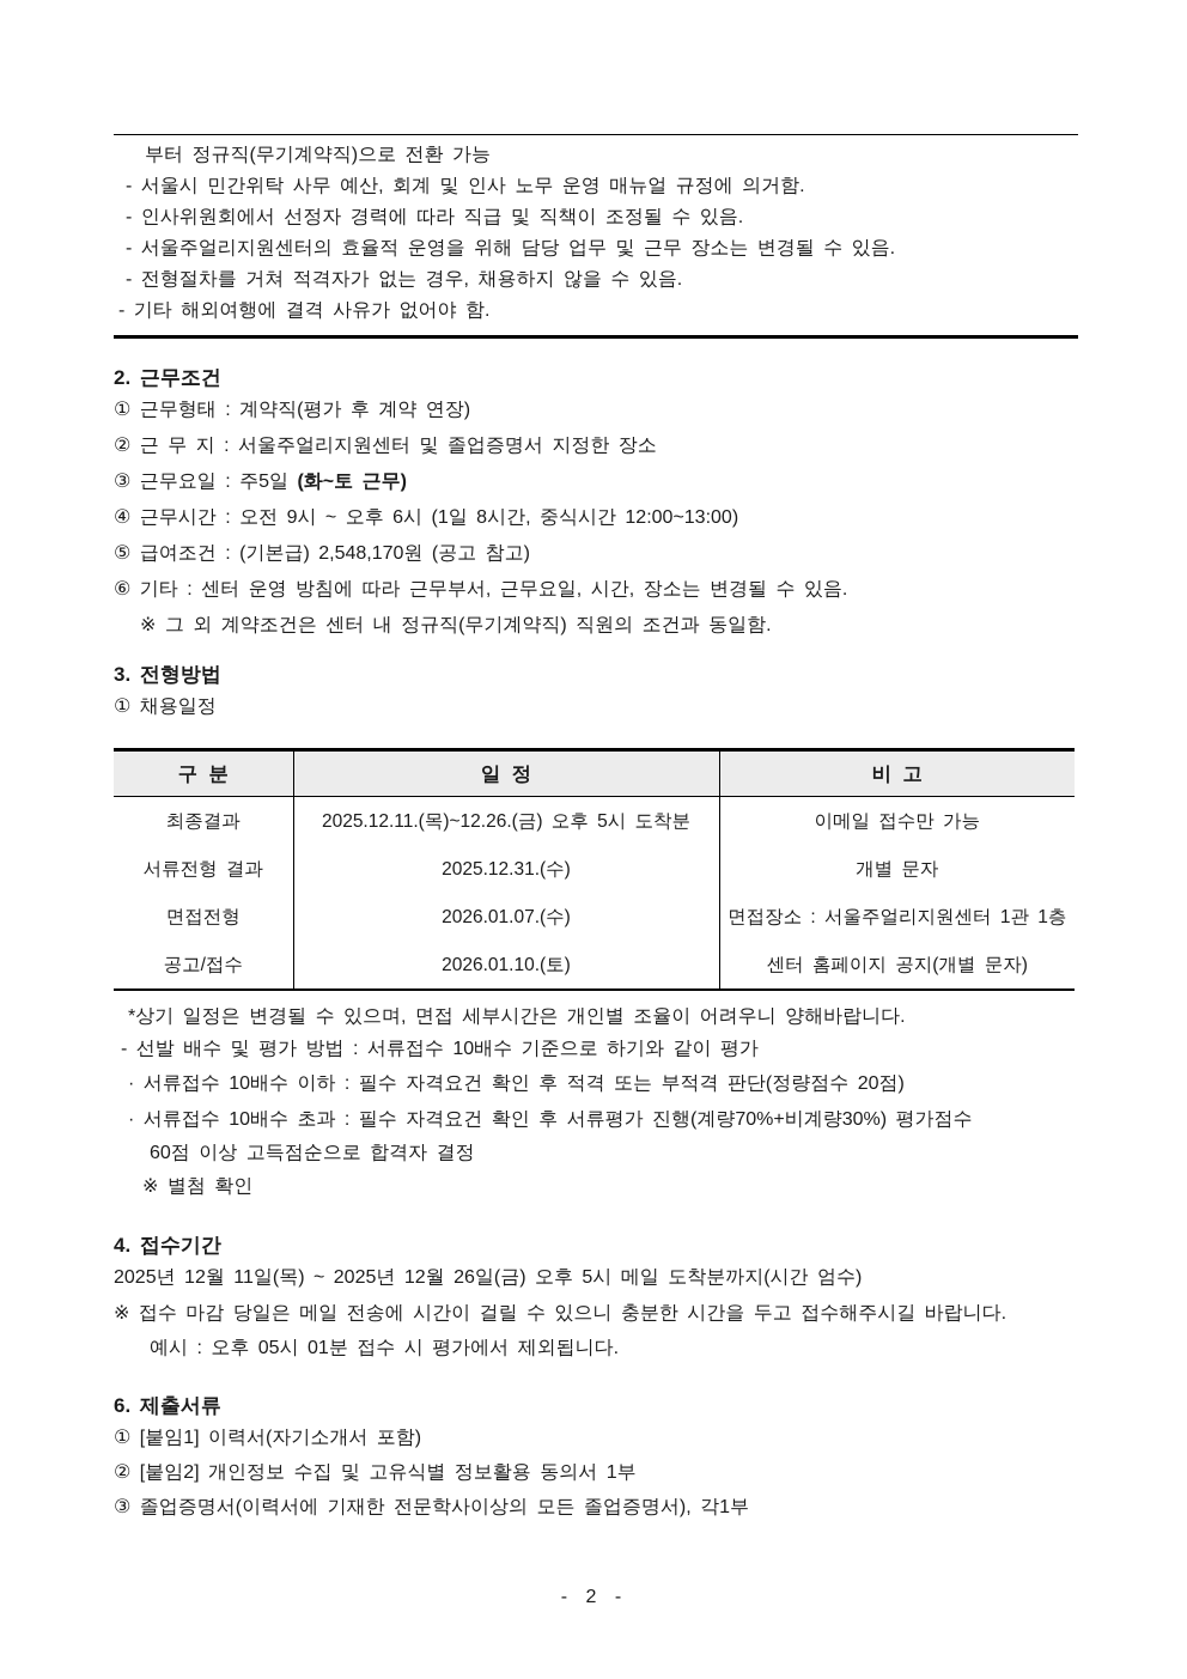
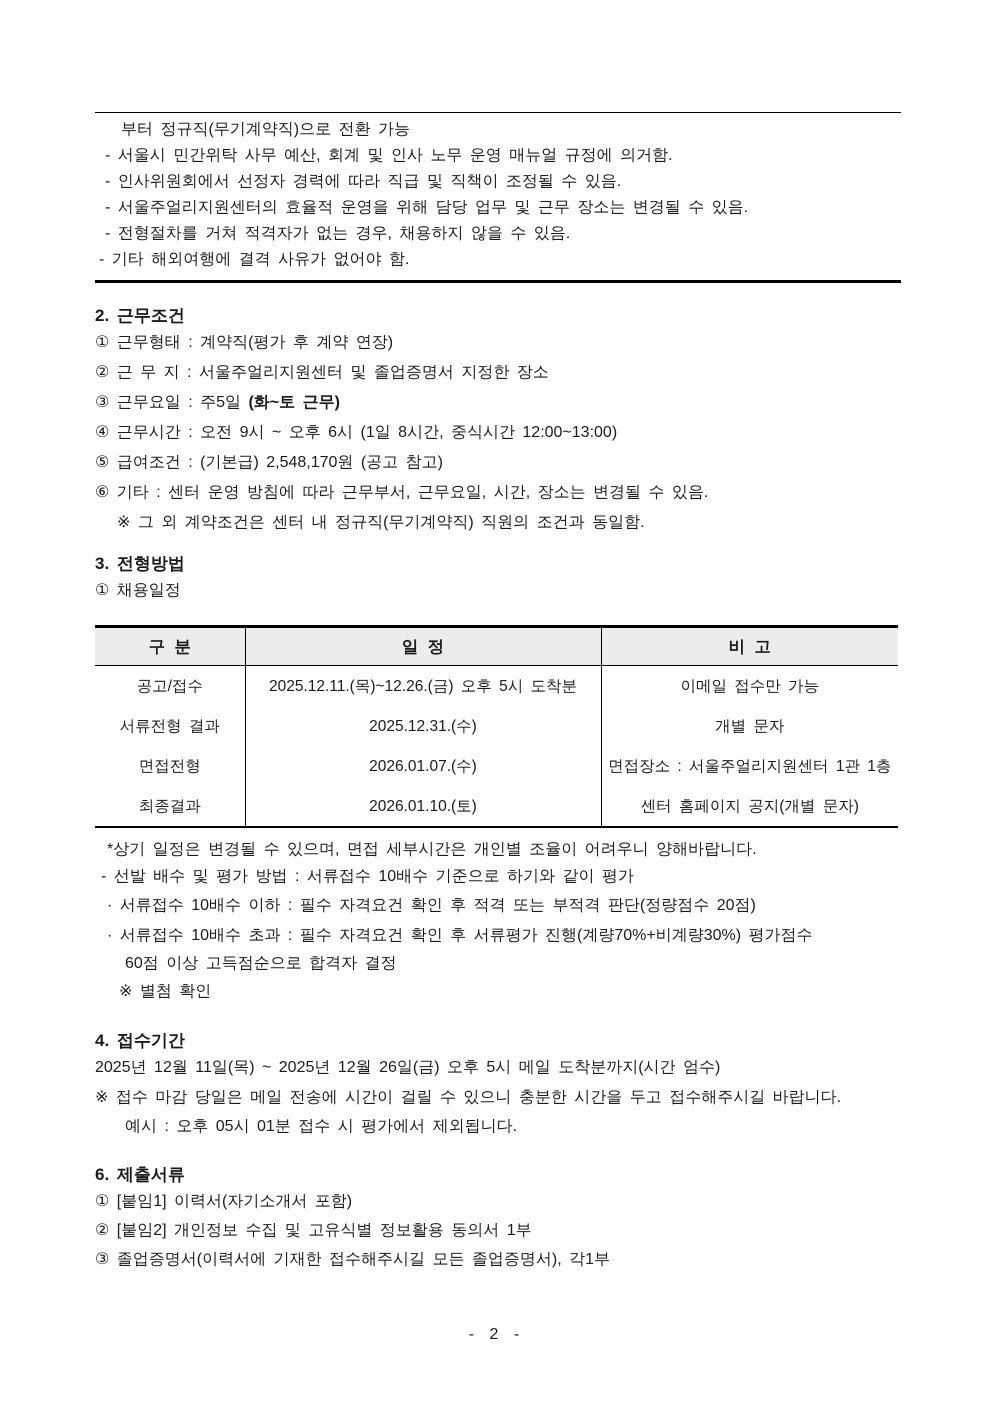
  부터 정규직(무기계약직)으로 전환 가능
  - 서울시 민간위탁 사무 예산, 회계 및 인사 노무 운영 매뉴얼 규정에 의거함.
  - 인사위원회에서 선정자 경력에 따라 직급 및 직책이 조정될 수 있음.
  - 서울주얼리지원센터의 효율적 운영을 위해 담당 업무 및 근무 장소는 변경될 수 있음.
  - 전형절차를 거쳐 적격자가 없는 경우, 채용하지 않을 수 있음.
  - 기타 해외여행에 결격 사유가 없어야 함.
  2. 근무조건
  ① 근무형태 : 계약직(평가 후 계약 연장)
  ② 근 무 지 : 서울주얼리지원센터 및 졸업증명서 지정한 장소
  ③ 근무요일 : 주5일 (화~토 근무)
  ④ 근무시간 : 오전 9시 ~ 오후 6시 (1일 8시간, 중식시간 12:00~13:00)
  ⑤ 급여조건 : (기본급) 2,548,170원 (공고 참고)
  ⑥ 기타 : 센터 운영 방침에 따라 근무부서, 근무요일, 시간, 장소는 변경될 수 있음.
  ※ 그 외 계약조건은 센터 내 정규직(무기계약직) 직원의 조건과 동일함.
  3. 전형방법
  ① 채용일정
  구 분	일 정	비 고
- 최종결과	2025.12.11.(목)~12.26.(금) 오후 5시 도착분	이메일 접수만 가능
+ 공고/접수	2025.12.11.(목)~12.26.(금) 오후 5시 도착분	이메일 접수만 가능
  서류전형 결과	2025.12.31.(수)	개별 문자
  면접전형	2026.01.07.(수)	면접장소 : 서울주얼리지원센터 1관 1층
- 공고/접수	2026.01.10.(토)	센터 홈페이지 공지(개별 문자)
+ 최종결과	2026.01.10.(토)	센터 홈페이지 공지(개별 문자)
  *상기 일정은 변경될 수 있으며, 면접 세부시간은 개인별 조율이 어려우니 양해바랍니다.
  - 선발 배수 및 평가 방법 : 서류접수 10배수 기준으로 하기와 같이 평가
  · 서류접수 10배수 이하 : 필수 자격요건 확인 후 적격 또는 부적격 판단(정량점수 20점)
  · 서류접수 10배수 초과 : 필수 자격요건 확인 후 서류평가 진행(계량70%+비계량30%) 평가점수
  60점 이상 고득점순으로 합격자 결정
  ※ 별첨 확인
  4. 접수기간
  2025년 12월 11일(목) ~ 2025년 12월 26일(금) 오후 5시 메일 도착분까지(시간 엄수)
  ※ 접수 마감 당일은 메일 전송에 시간이 걸릴 수 있으니 충분한 시간을 두고 접수해주시길 바랍니다.
  예시 : 오후 05시 01분 접수 시 평가에서 제외됩니다.
  6. 제출서류
  ① [붙임1] 이력서(자기소개서 포함)
  ② [붙임2] 개인정보 수집 및 고유식별 정보활용 동의서 1부
- ③ 졸업증명서(이력서에 기재한 전문학사이상의 모든 졸업증명서), 각1부
+ ③ 졸업증명서(이력서에 기재한 접수해주시길 모든 졸업증명서), 각1부
  - 2 -
